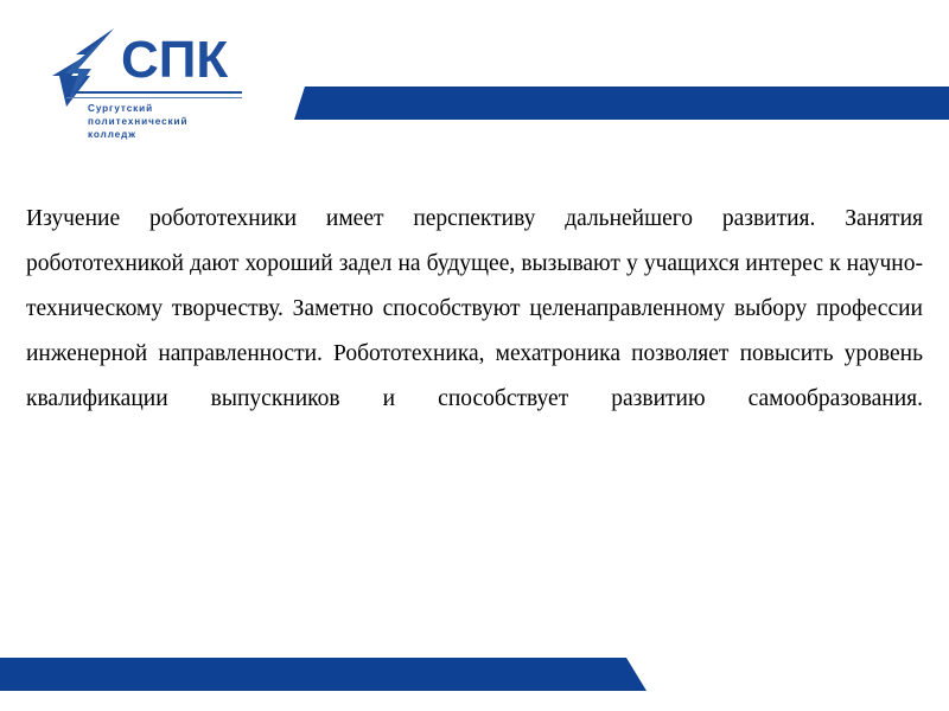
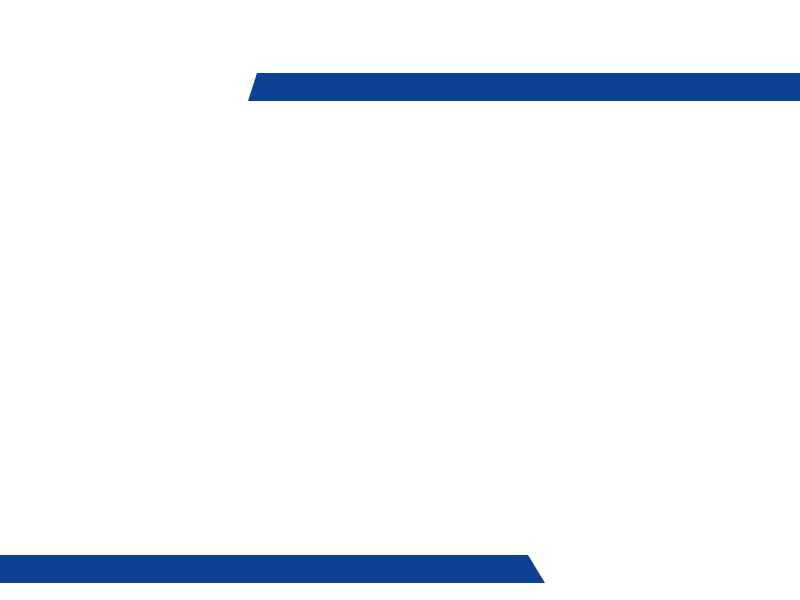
- СПК
- Сургутский
- политехнический
- колледж
- Изучение робототехники имеет перспективу дальнейшего развития. Занятия робототехникой дают хороший задел на будущее, вызывают у учащихся интерес к научно-техническому творчеству. Заметно способствуют целенаправленному выбору профессии инженерной направленности. Робототехника, мехатроника позволяет повысить уровень квалификации выпускников и способствует развитию самообразования.
